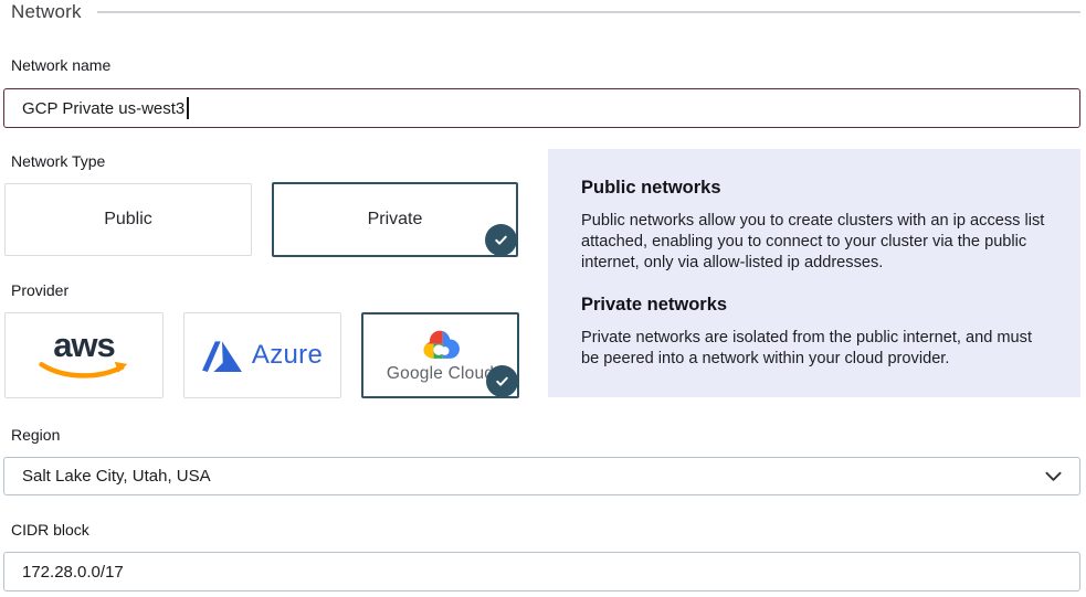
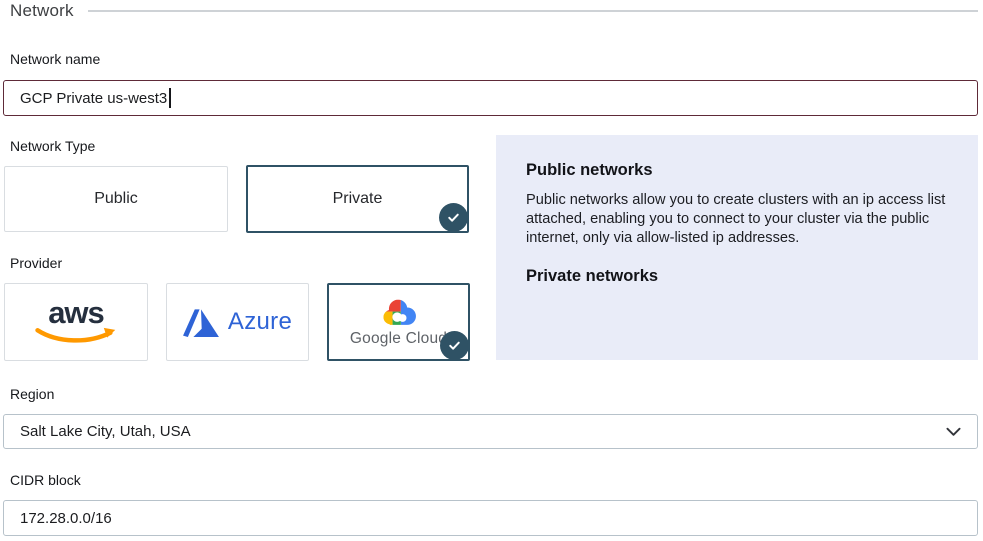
  Network
  Network name
  GCP Private us-west3
  Network Type
  Public
  Private
  Public networks
  Public networks allow you to create clusters with an ip access list attached, enabling you to connect to your cluster via the public internet, only via allow-listed ip addresses.
  Private networks
- Private networks are isolated from the public internet, and must be peered into a network within your cloud provider.
  Provider
  aws
  Azure
  Google Clou
  Region
  Salt Lake City, Utah, USA
  CIDR block
- 172.28.0.0/17
+ 172.28.0.0/16
